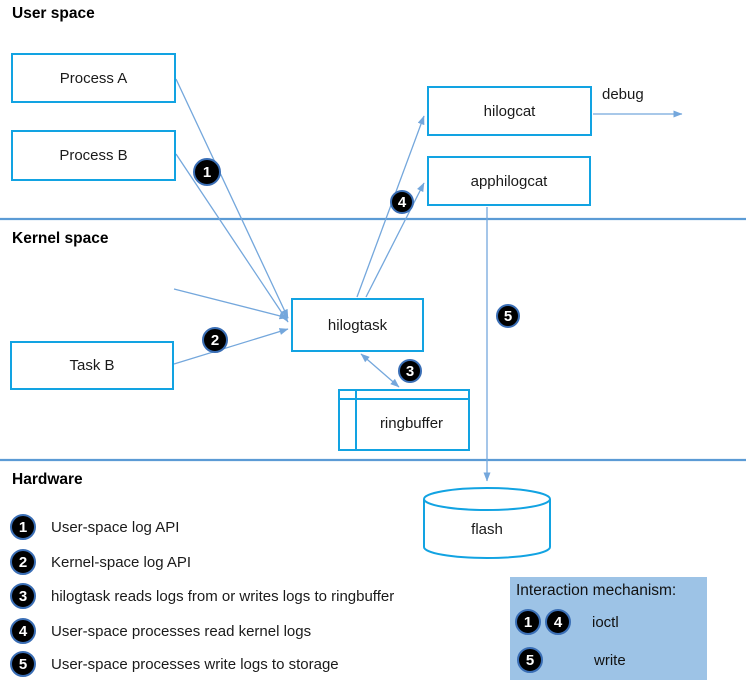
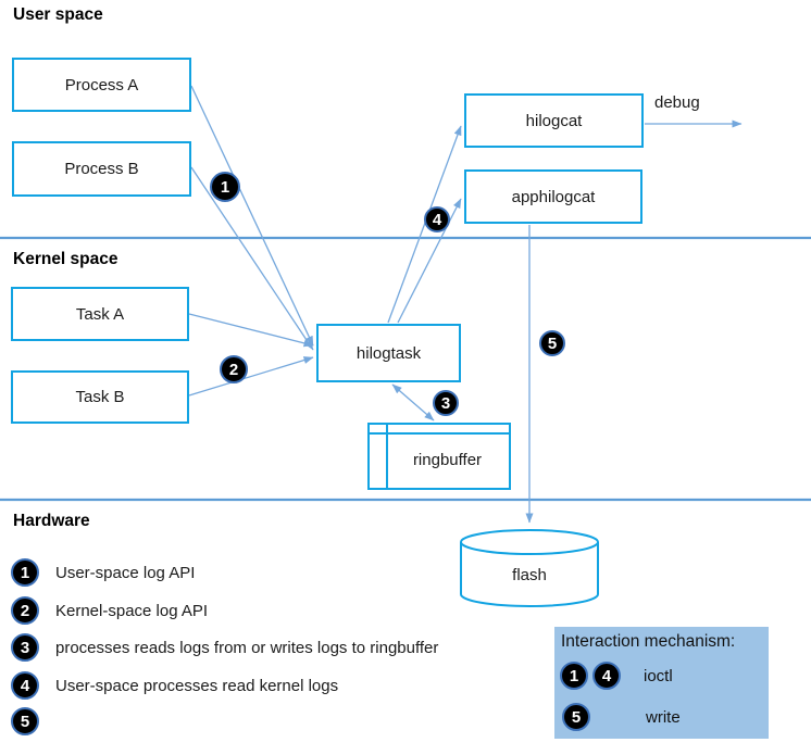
  User space
  Kernel space
  Hardware
  Process A
  Process B
  hilogcat
  apphilogcat
  debug
+ Task A
  Task B
  hilogtask
  ringbuffer
  flash
  1
  2
  3
  4
  5
  1
  User-space log API
  2
  Kernel-space log API
  3
- hilogtask reads logs from or writes logs to ringbuffer
+ processes reads logs from or writes logs to ringbuffer
  4
  User-space processes read kernel logs
  5
- User-space processes write logs to storage
  Interaction mechanism:
  1
  4
  ioctl
  5
  write
